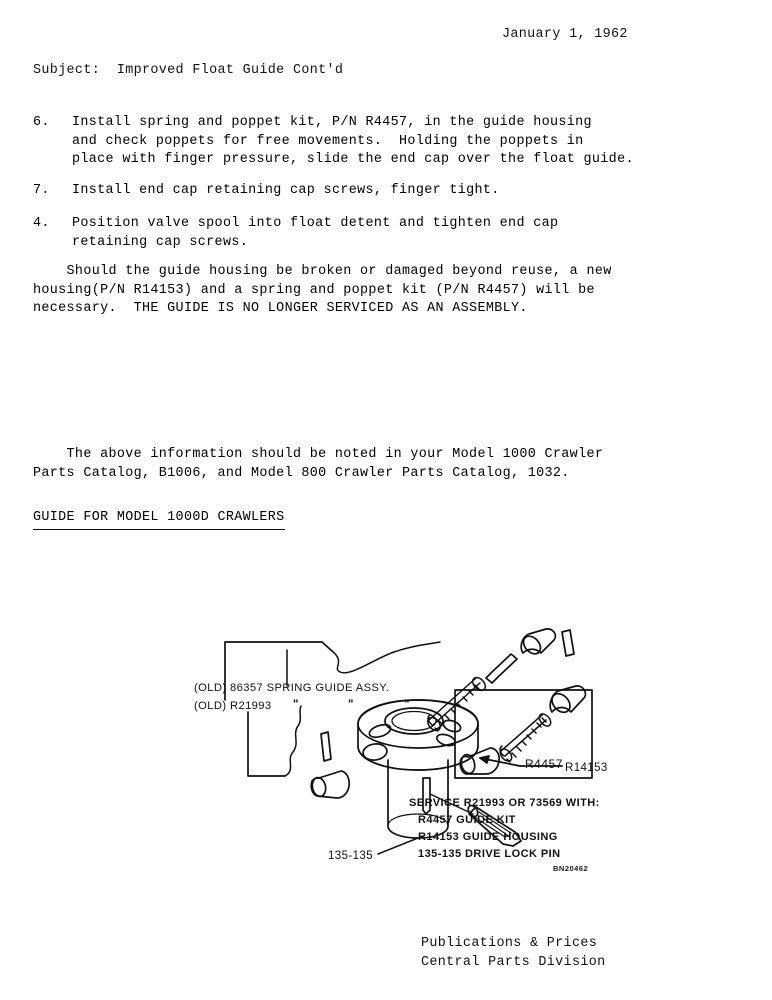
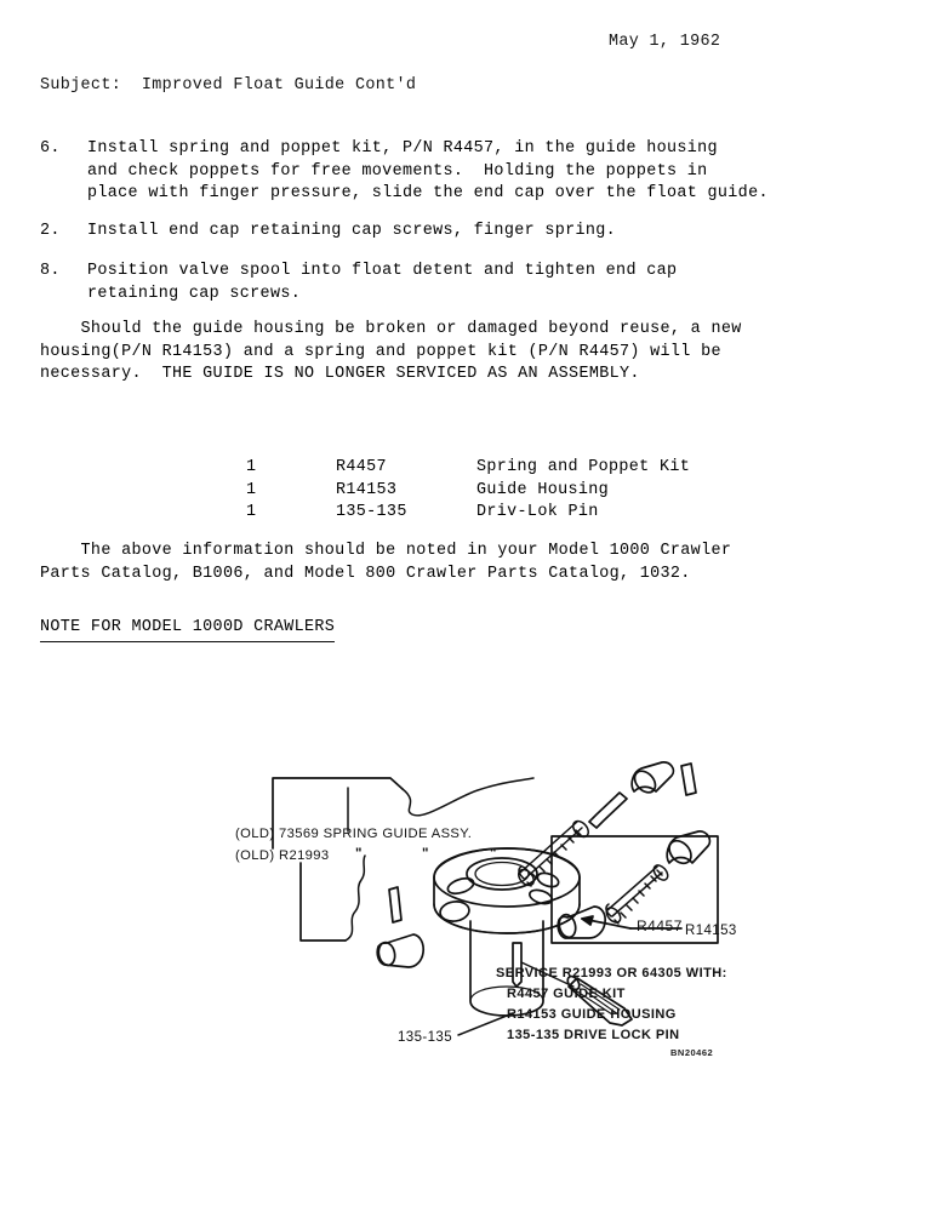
- January 1, 1962
+ May 1, 1962
  Subject: Improved Float Guide Cont'd
  6.
  Install spring and poppet kit, P/N R4457, in the guide housing
  and check poppets for free movements. Holding the poppets in
  place with finger pressure, slide the end cap over the float guide.
- 7.
+ 2.
- Install end cap retaining cap screws, finger tight.
+ Install end cap retaining cap screws, finger spring.
- 4.
+ 8.
  Position valve spool into float detent and tighten end cap
  retaining cap screws.
  Should the guide housing be broken or damaged beyond reuse, a new
  housing(P/N R14153) and a spring and poppet kit (P/N R4457) will be
  necessary. THE GUIDE IS NO LONGER SERVICED AS AN ASSEMBLY.
+ 1	R4457	Spring and Poppet Kit
+ 1	R14153	Guide Housing
+ 1	135-135	Driv-Lok Pin
  The above information should be noted in your Model 1000 Crawler
  Parts Catalog, B1006, and Model 800 Crawler Parts Catalog, 1032.
- GUIDE FOR MODEL 1000D CRAWLERS
+ NOTE FOR MODEL 1000D CRAWLERS
- (OLD) 86357 SPRING GUIDE ASSY.
+ (OLD) 73569 SPRING GUIDE ASSY.
  (OLD) R21993
  "
  "
  "
  R14153
  135-135
  R4457
- SERVICE R21993 OR 73569 WITH:
+ SERVICE R21993 OR 64305 WITH:
  R4457 GUIDE KIT
  R14153 GUIDE HOUSING
  135-135 DRIVE LOCK PIN
  BN20462
- Publications & Prices Central Parts Division
